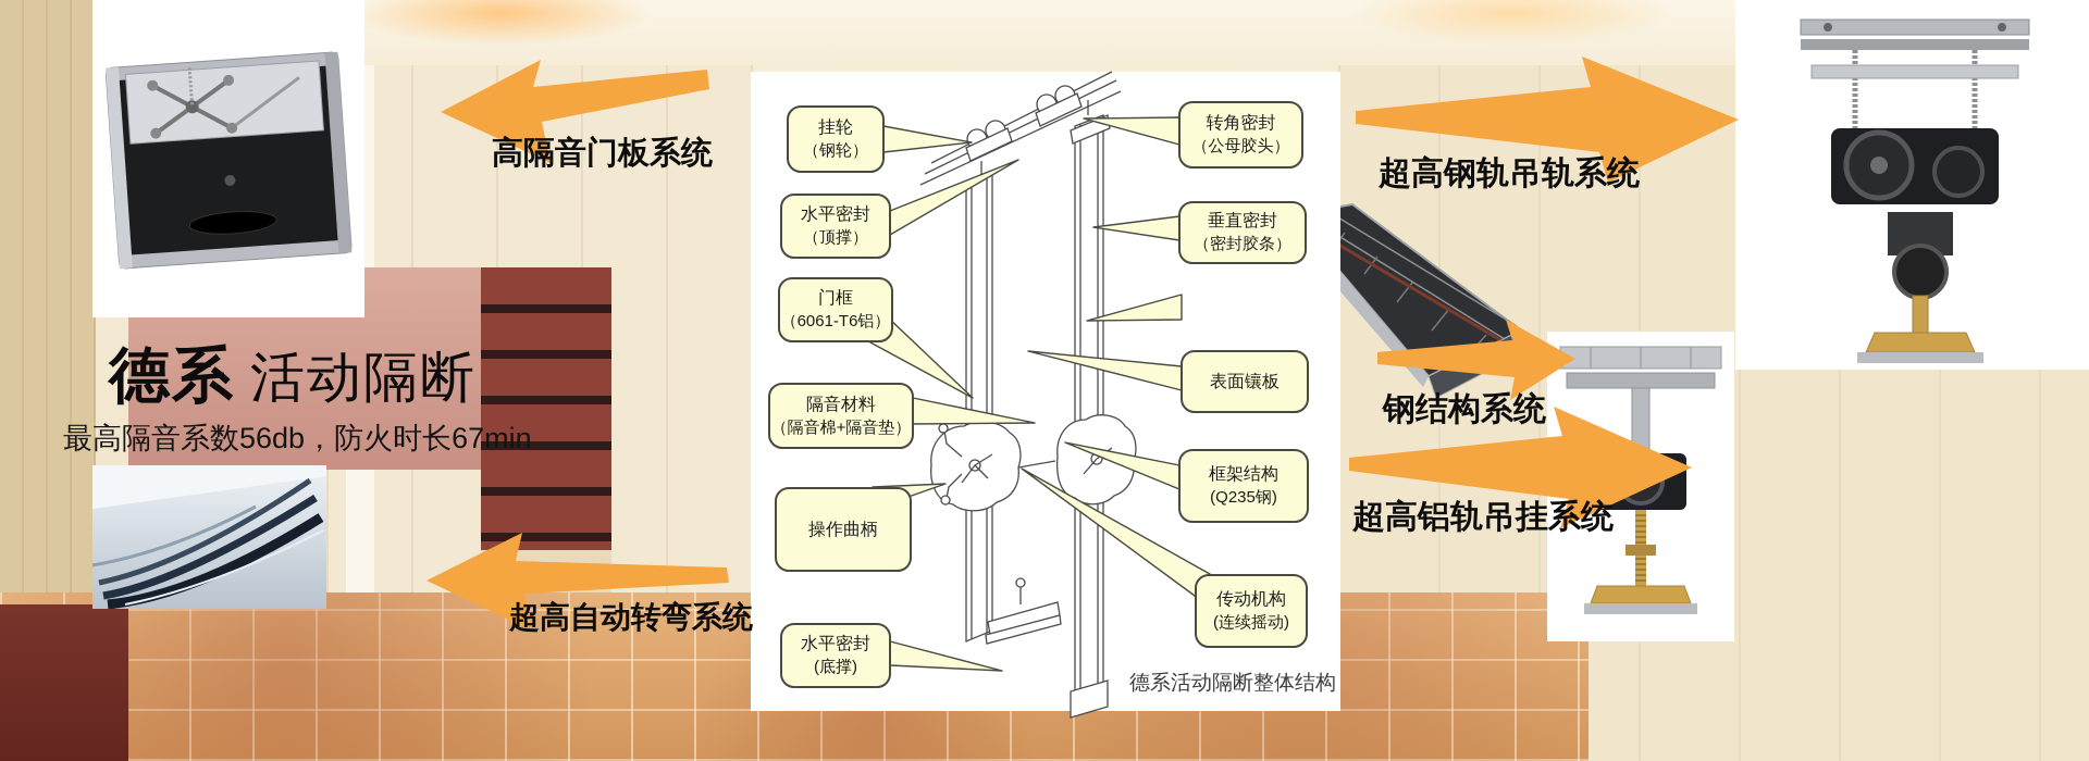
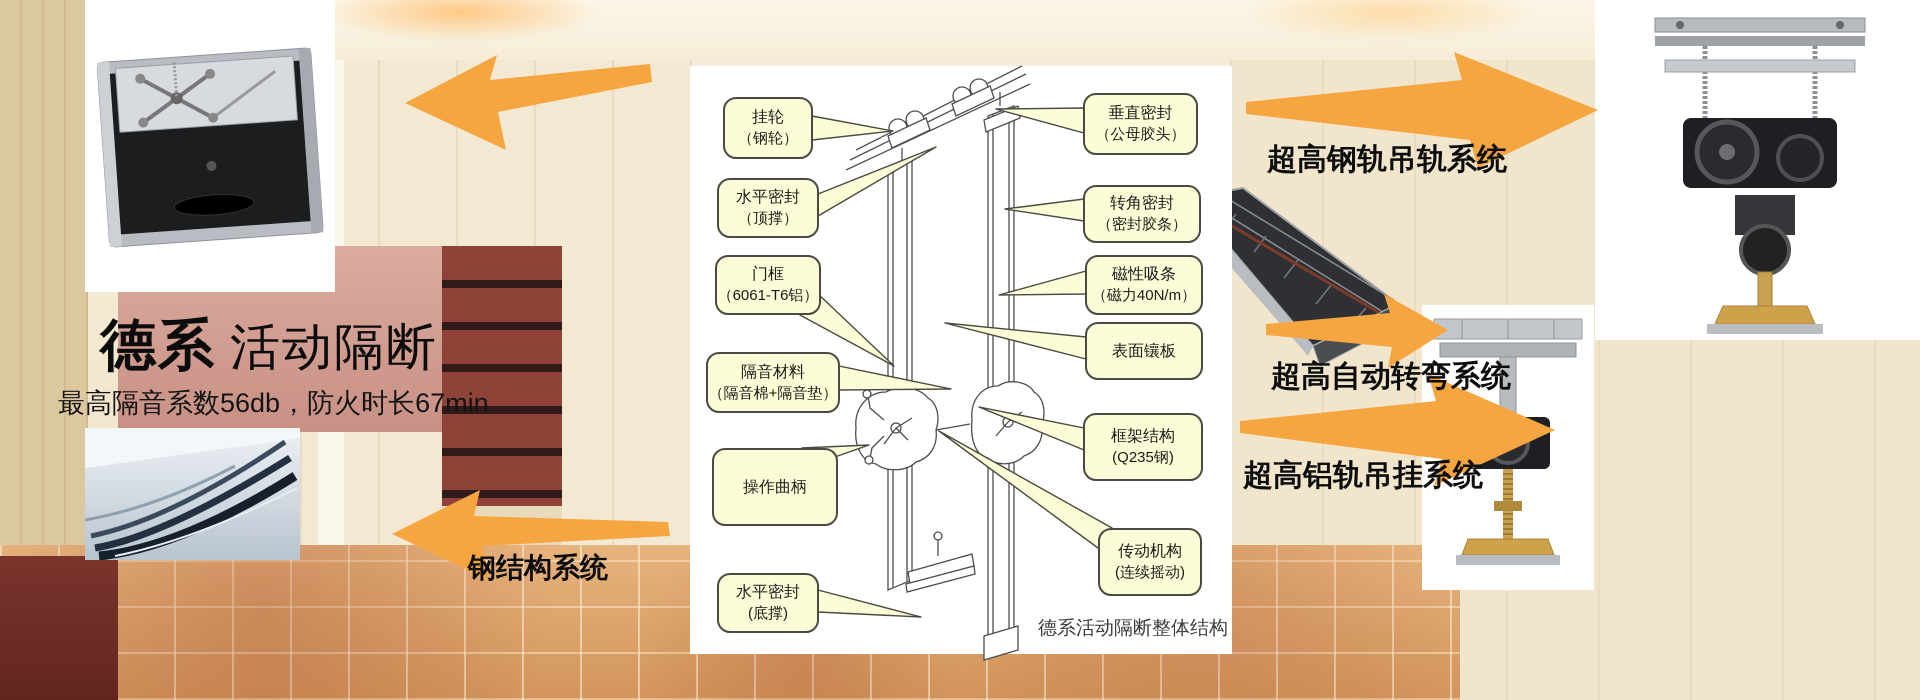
  挂轮
  （钢轮）
  水平密封
  （顶撑）
  门框
  （6061-T6铝）
  隔音材料
  （隔音棉+隔音垫）
  操作曲柄
  水平密封
  (底撑)
- 转角密封
+ 垂直密封
  （公母胶头）
- 垂直密封
+ 转角密封
  （密封胶条）
+ 磁性吸条
+ （磁力40N/m）
  表面镶板
  框架结构
  (Q235钢)
  传动机构
  (连续摇动)
  德系活动隔断整体结构
  德系
  活动隔断
  最高隔音系数56db，防火时长67min
- 高隔音门板系统
- 超高自动转弯系统
+ 钢结构系统
  超高钢轨吊轨系统
- 钢结构系统
+ 超高自动转弯系统
  超高铝轨吊挂系统
